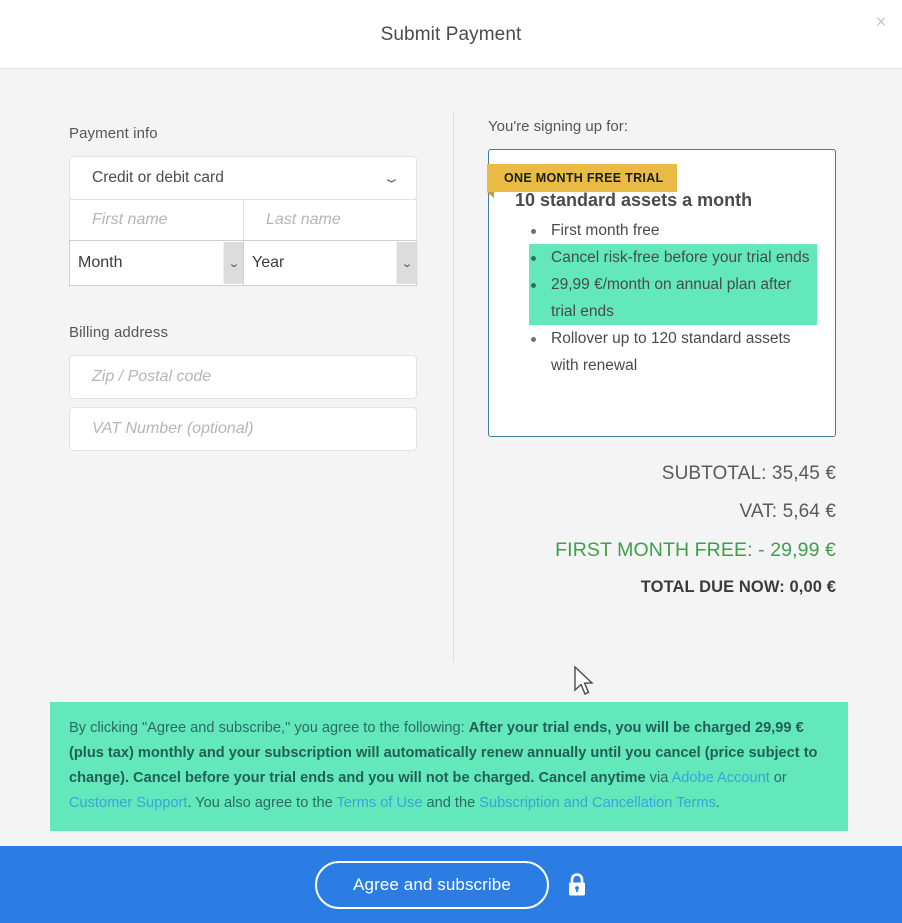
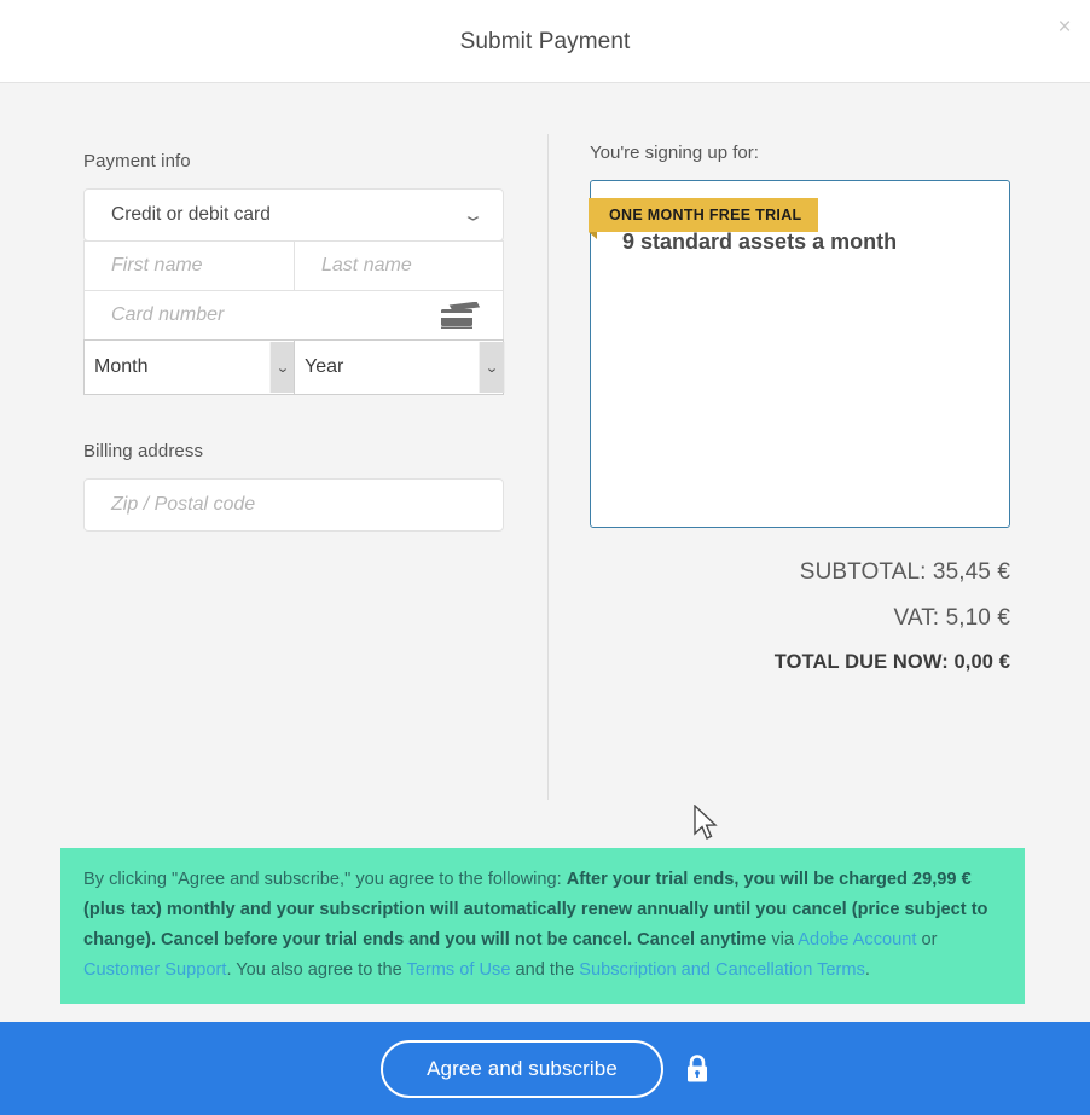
  Submit Payment
  ×
  Payment info
  Credit or debit card
  ⌄
  First name
  Last name
+ Card number
  Month
  ⌄
  Year
  ⌄
  Billing address
  Zip / Postal code
- VAT Number (optional)
  You're signing up for:
  ONE MONTH FREE TRIAL
- 10 standard assets a month
+ 9 standard assets a month
- First month free
- Cancel risk-free before your trial ends
- 29,99 €/month on annual plan after trial ends
- Rollover up to 120 standard assets with renewal
  SUBTOTAL: 35,45 €
- VAT: 5,64 €
+ VAT: 5,10 €
- FIRST MONTH FREE: - 29,99 €
  TOTAL DUE NOW: 0,00 €
- By clicking "Agree and subscribe," you agree to the following: After your trial ends, you will be charged 29,99 € (plus tax) monthly and your subscription will automatically renew annually until you cancel (price subject to change). Cancel before your trial ends and you will not be charged. Cancel anytime via Adobe Account or Customer Support. You also agree to the Terms of Use and the Subscription and Cancellation Terms.
+ By clicking "Agree and subscribe," you agree to the following: After your trial ends, you will be charged 29,99 € (plus tax) monthly and your subscription will automatically renew annually until you cancel (price subject to change). Cancel before your trial ends and you will not be cancel. Cancel anytime via Adobe Account or Customer Support. You also agree to the Terms of Use and the Subscription and Cancellation Terms.
  Agree and subscribe
